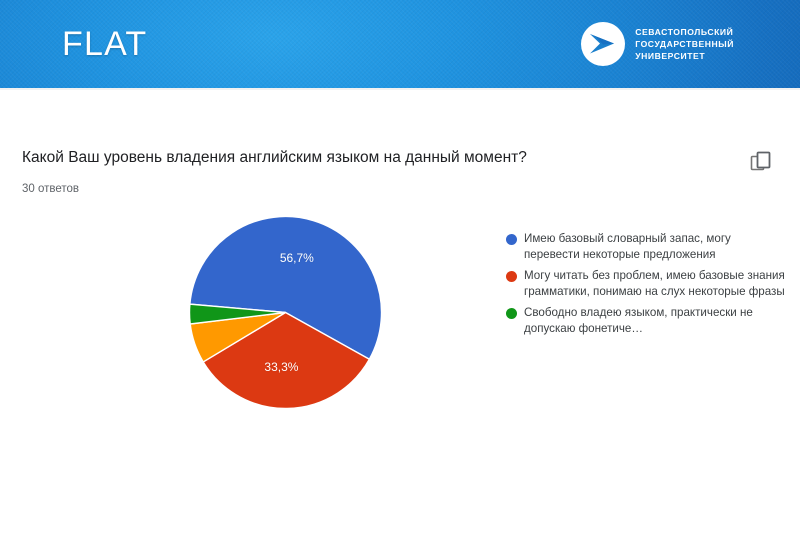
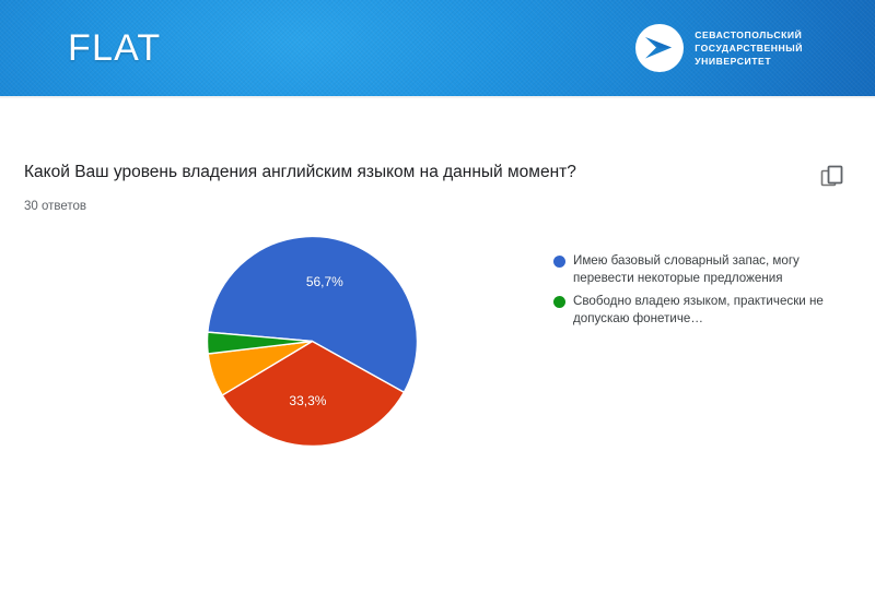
  FLAT
  СЕВАСТОПОЛЬСКИЙ
  ГОСУДАРСТВЕННЫЙ
  УНИВЕРСИТЕТ
  Какой Ваш уровень владения английским языком на данный момент?
  30 ответов
  56,7%
  33,3%
  Имею базовый словарный запас, могу перевести некоторые предложения
- Могу читать без проблем, имею базовые знания грамматики, понимаю на слух некоторые фразы
  Свободно владею языком, практически не допускаю фонетиче…
